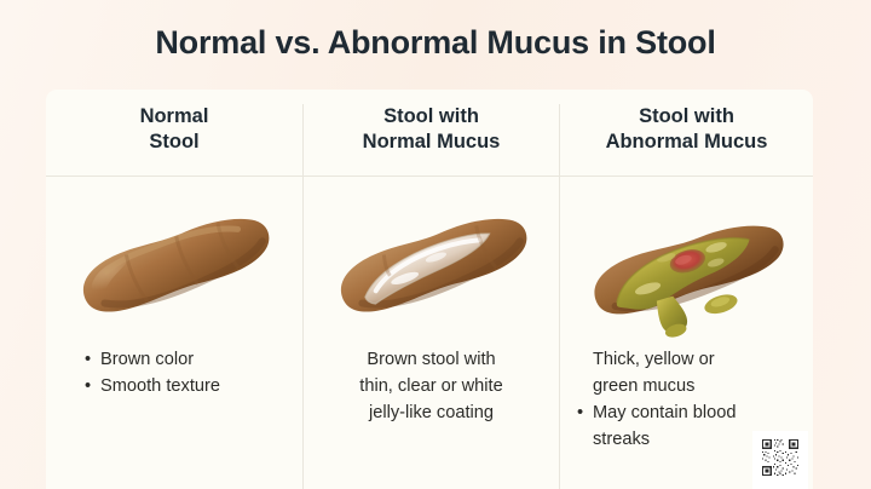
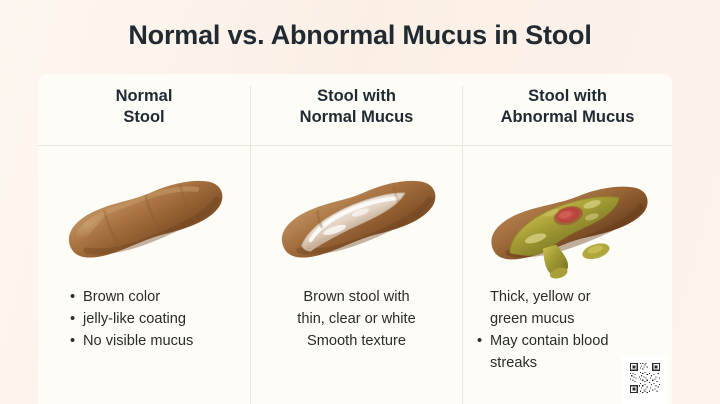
  Normal vs. Abnormal Mucus in Stool
  Normal
  Stool
  Brown color
- Smooth texture
+ jelly-like coating
+ No visible mucus
  Stool with
  Normal Mucus
  Brown stool with
  thin, clear or white
- jelly-like coating
+ Smooth texture
  Stool with
  Abnormal Mucus
  Thick, yellow or
  green mucus
  May contain blood
  streaks
